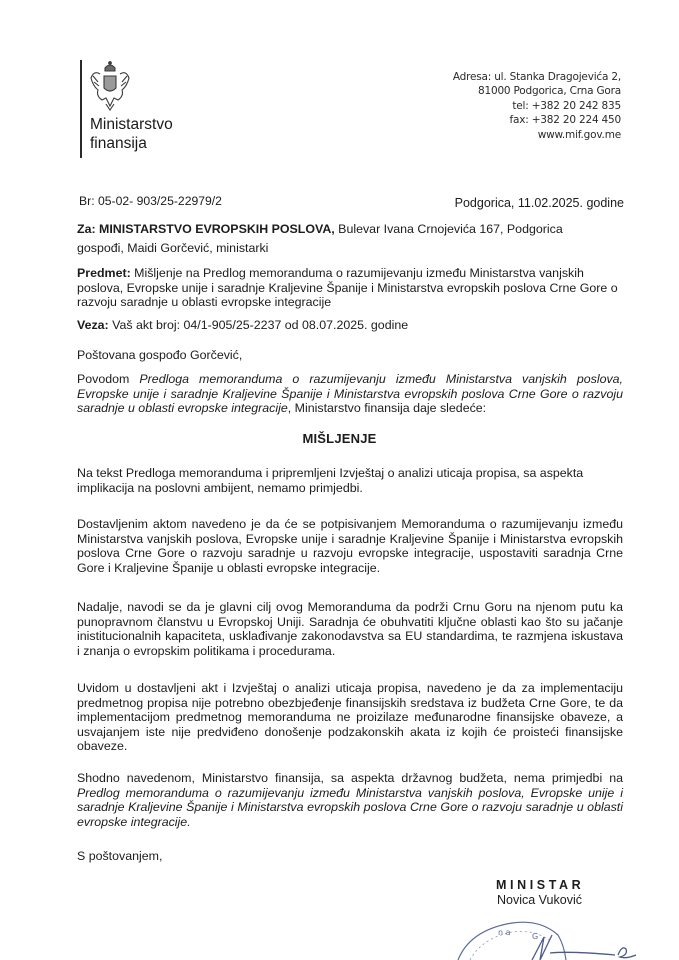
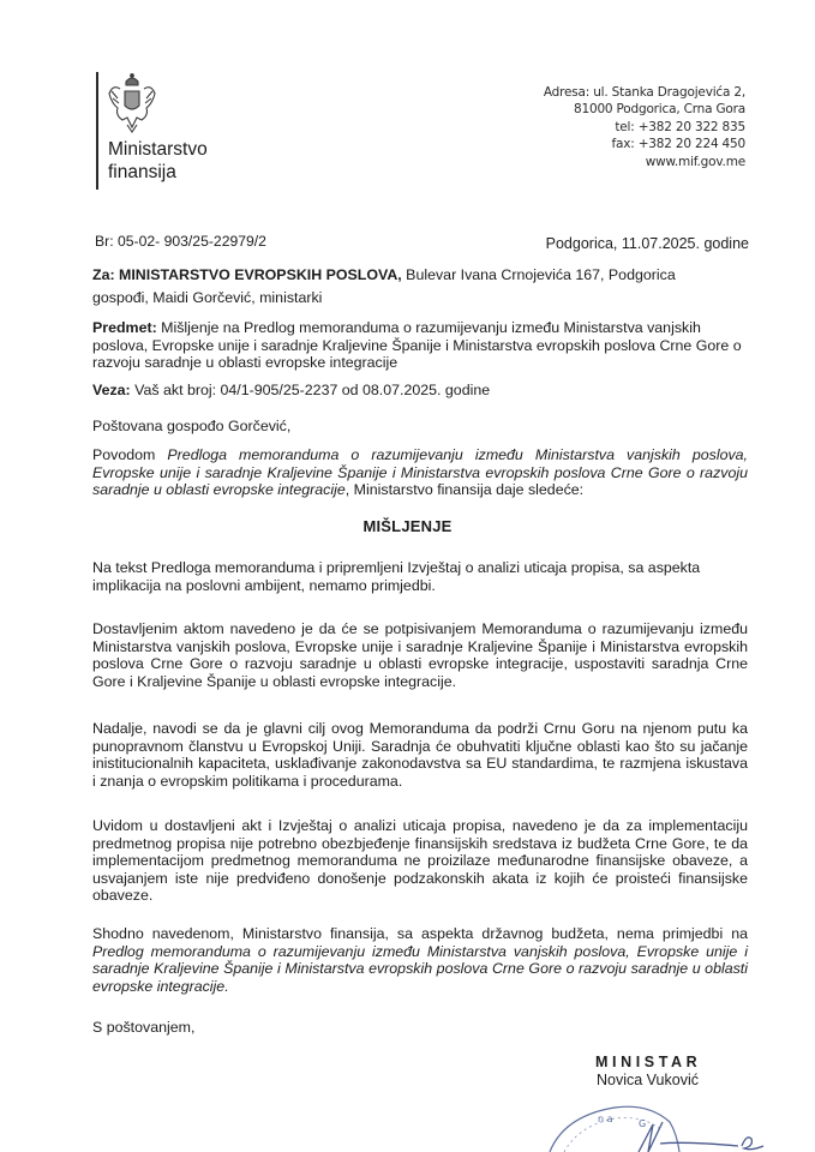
  Ministarstvo
  finansija
  Adresa: ul. Stanka Dragojevića 2,
  81000 Podgorica, Crna Gora
- tel: +382 20 242 835
+ tel: +382 20 322 835
  fax: +382 20 224 450
  www.mif.gov.me
  Br: 05-02- 903/25-22979/2
- Podgorica, 11.02.2025. godine
+ Podgorica, 11.07.2025. godine
  Za: MINISTARSTVO EVROPSKIH POSLOVA, Bulevar Ivana Crnojevića 167, Podgorica
  gospođi, Maidi Gorčević, ministarki
  Predmet: Mišljenje na Predlog memoranduma o razumijevanju između Ministarstva vanjskih poslova, Evropske unije i saradnje Kraljevine Španije i Ministarstva evropskih poslova Crne Gore o razvoju saradnje u oblasti evropske integracije
  Veza: Vaš akt broj: 04/1-905/25-2237 od 08.07.2025. godine
  Poštovana gospođo Gorčević,
  Povodom Predloga memoranduma o razumijevanju između Ministarstva vanjskih poslova, Evropske unije i saradnje Kraljevine Španije i Ministarstva evropskih poslova Crne Gore o razvoju saradnje u oblasti evropske integracije, Ministarstvo finansija daje sledeće:
  MIŠLJENJE
  Na tekst Predloga memoranduma i pripremljeni Izvještaj o analizi uticaja propisa, sa aspekta implikacija na poslovni ambijent, nemamo primjedbi.
- Dostavljenim aktom navedeno je da će se potpisivanjem Memoranduma o razumijevanju između Ministarstva vanjskih poslova, Evropske unije i saradnje Kraljevine Španije i Ministarstva evropskih poslova Crne Gore o razvoju saradnje u razvoju evropske integracije, uspostaviti saradnja Crne Gore i Kraljevine Španije u oblasti evropske integracije.
+ Dostavljenim aktom navedeno je da će se potpisivanjem Memoranduma o razumijevanju između Ministarstva vanjskih poslova, Evropske unije i saradnje Kraljevine Španije i Ministarstva evropskih poslova Crne Gore o razvoju saradnje u oblasti evropske integracije, uspostaviti saradnja Crne Gore i Kraljevine Španije u oblasti evropske integracije.
  Nadalje, navodi se da je glavni cilj ovog Memoranduma da podrži Crnu Goru na njenom putu ka punopravnom članstvu u Evropskoj Uniji. Saradnja će obuhvatiti ključne oblasti kao što su jačanje inistitucionalnih kapaciteta, usklađivanje zakonodavstva sa EU standardima, te razmjena iskustava i znanja o evropskim politikama i procedurama.
  Uvidom u dostavljeni akt i Izvještaj o analizi uticaja propisa, navedeno je da za implementaciju predmetnog propisa nije potrebno obezbjeđenje finansijskih sredstava iz budžeta Crne Gore, te da implementacijom predmetnog memoranduma ne proizilaze međunarodne finansijske obaveze, a usvajanjem iste nije predviđeno donošenje podzakonskih akata iz kojih će proisteći finansijske obaveze.
  Shodno navedenom, Ministarstvo finansija, sa aspekta državnog budžeta, nema primjedbi na Predlog memoranduma o razumijevanju između Ministarstva vanjskih poslova, Evropske unije i saradnje Kraljevine Španije i Ministarstva evropskih poslova Crne Gore o razvoju saradnje u oblasti evropske integracije.
  S poštovanjem,
  MINISTAR
  Novica Vuković
  n a
  G
